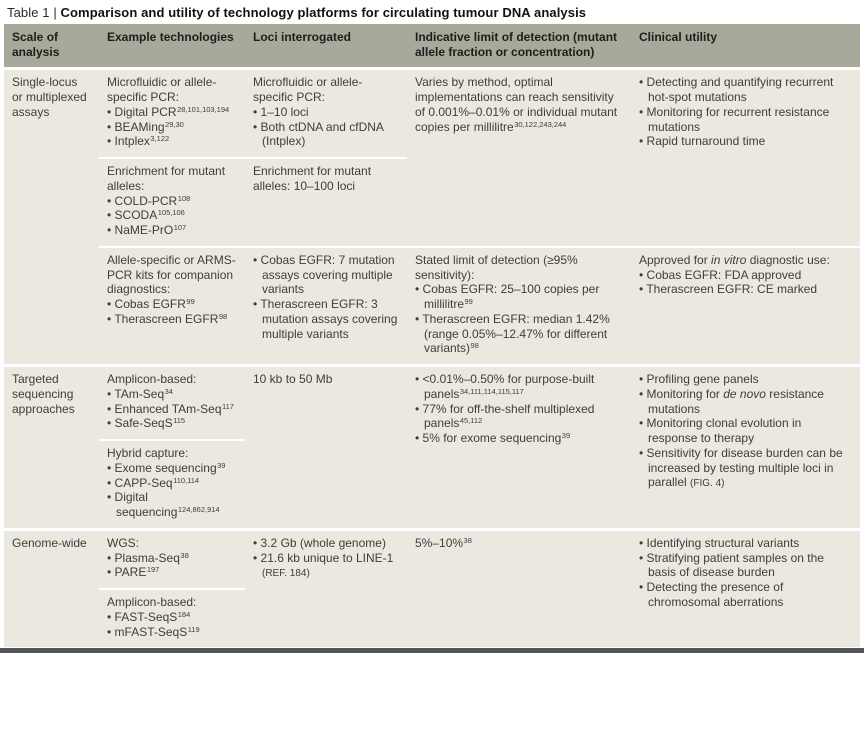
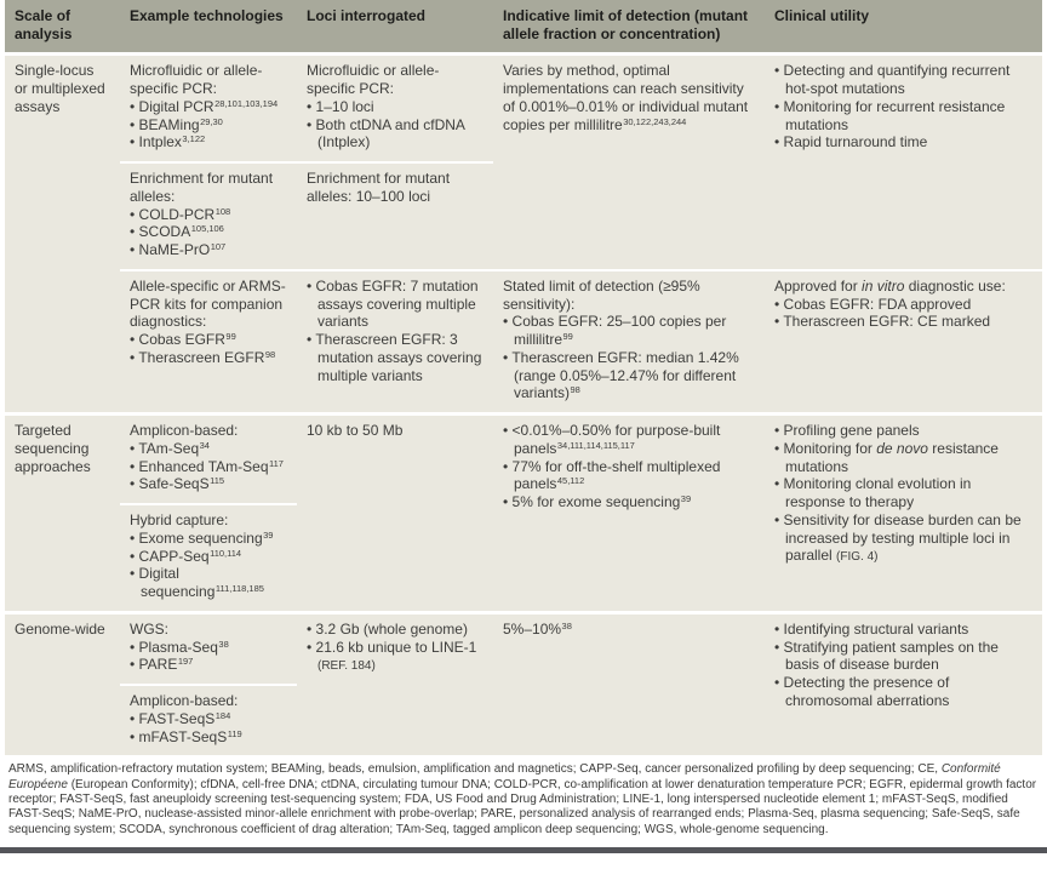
- Table 1 | Comparison and utility of technology platforms for circulating tumour DNA analysis
  Scale of analysis	Example technologies	Loci interrogated	Indicative limit of detection (mutant allele fraction or concentration)	Clinical utility
  Single-locus or multiplexed assays	Microfluidic or allele-specific PCR:• Digital PCR28,101,103,194• BEAMing29,30• Intplex3,122	Microfluidic or allele-specific PCR:• 1–10 loci• Both ctDNA and cfDNA (Intplex)	Varies by method, optimal implementations can reach sensitivity of 0.001%–0.01% or individual mutant copies per millilitre30,122,243,244	• Detecting and quantifying recurrent hot-spot mutations• Monitoring for recurrent resistance mutations• Rapid turnaround time
  Enrichment for mutant alleles:• COLD-PCR108• SCODA105,106• NaME-PrO107	Enrichment for mutant alleles: 10–100 loci
  Allele-specific or ARMS-PCR kits for companion diagnostics:• Cobas EGFR99• Therascreen EGFR98	• Cobas EGFR: 7 mutation assays covering multiple variants• Therascreen EGFR: 3 mutation assays covering multiple variants	Stated limit of detection (≥95% sensitivity):• Cobas EGFR: 25–100 copies per millilitre99• Therascreen EGFR: median 1.42% (range 0.05%–12.47% for different variants)98	Approved for in vitro diagnostic use:• Cobas EGFR: FDA approved• Therascreen EGFR: CE marked
  Targeted sequencing approaches	Amplicon-based:• TAm-Seq34• Enhanced TAm-Seq117• Safe-SeqS115	10 kb to 50 Mb	• <0.01%–0.50% for purpose-built panels34,111,114,115,117• 77% for off-the-shelf multiplexed panels45,112• 5% for exome sequencing39	• Profiling gene panels• Monitoring for de novo resistance mutations• Monitoring clonal evolution in response to therapy• Sensitivity for disease burden can be increased by testing multiple loci in parallel (FIG. 4)
- Hybrid capture:• Exome sequencing39• CAPP-Seq110,114• Digital sequencing124,862,914
+ Hybrid capture:• Exome sequencing39• CAPP-Seq110,114• Digital sequencing111,118,185
  Genome-wide	WGS:• Plasma-Seq38• PARE197	• 3.2 Gb (whole genome)• 21.6 kb unique to LINE-1 (REF. 184)	5%–10%38	• Identifying structural variants• Stratifying patient samples on the basis of disease burden• Detecting the presence of chromosomal aberrations
  Amplicon-based:• FAST-SeqS184• mFAST-SeqS119
+ ARMS, amplification-refractory mutation system; BEAMing, beads, emulsion, amplification and magnetics; CAPP-Seq, cancer personalized profiling by deep sequencing; CE, Conformité Européene (European Conformity); cfDNA, cell-free DNA; ctDNA, circulating tumour DNA; COLD-PCR, co-amplification at lower denaturation temperature PCR; EGFR, epidermal growth factor receptor; FAST-SeqS, fast aneuploidy screening test-sequencing system; FDA, US Food and Drug Administration; LINE-1, long interspersed nucleotide element 1; mFAST-SeqS, modified FAST-SeqS; NaME-PrO, nuclease-assisted minor-allele enrichment with probe-overlap; PARE, personalized analysis of rearranged ends; Plasma-Seq, plasma sequencing; Safe-SeqS, safe sequencing system; SCODA, synchronous coefficient of drag alteration; TAm-Seq, tagged amplicon deep sequencing; WGS, whole-genome sequencing.
